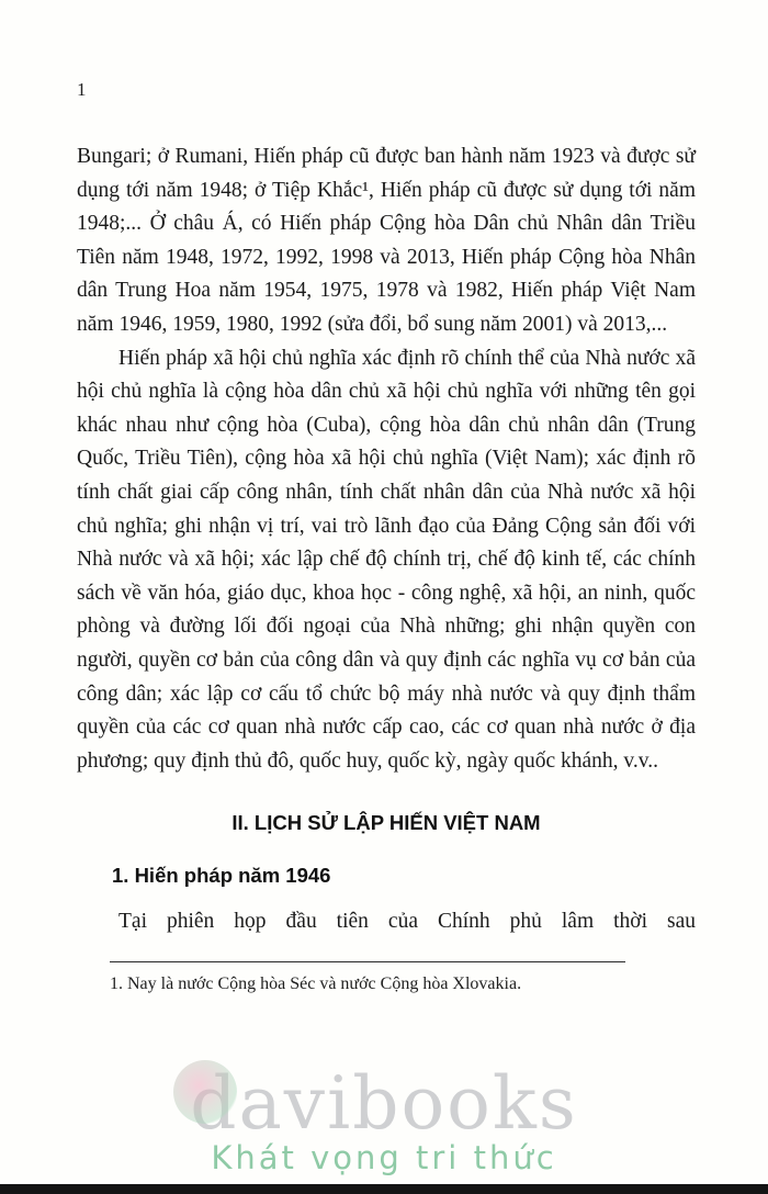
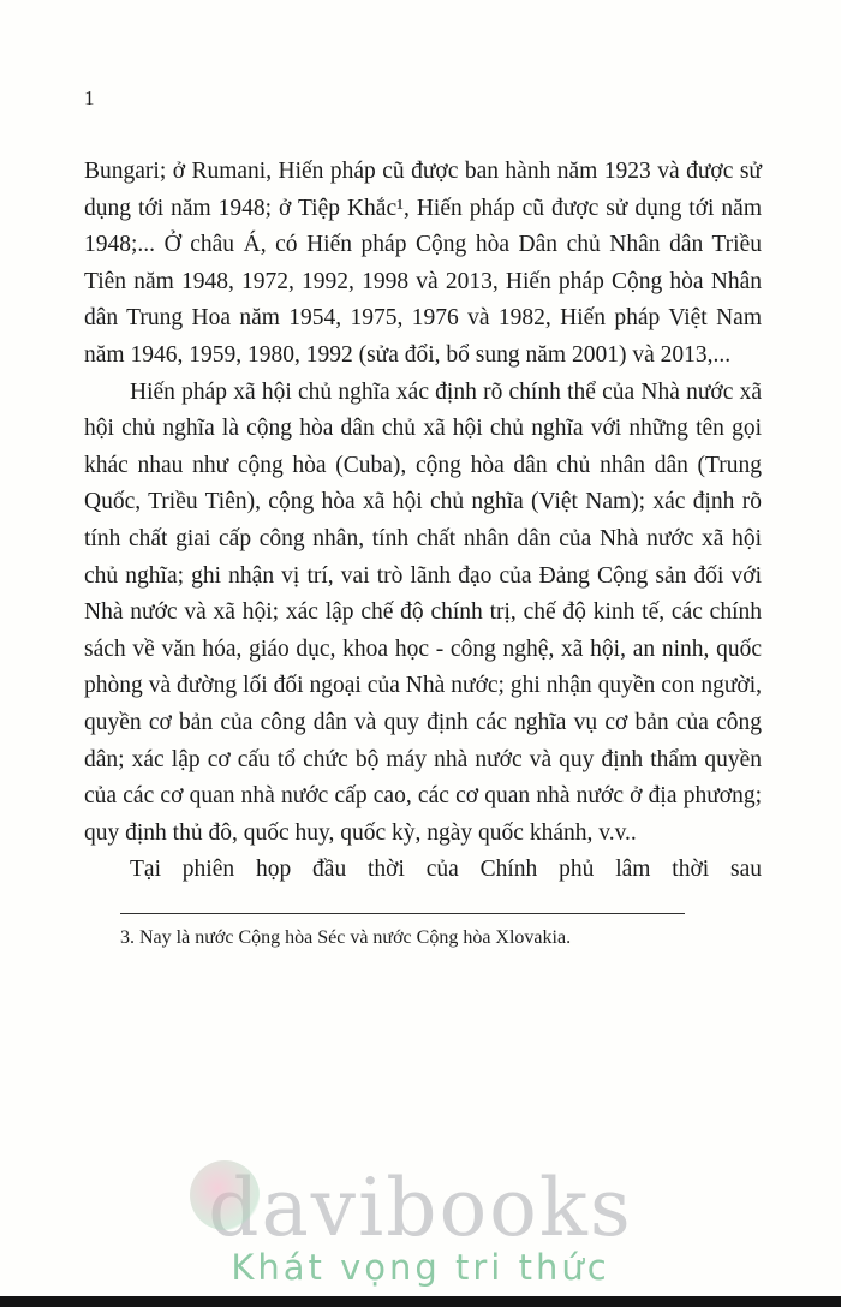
  1
- Bungari; ở Rumani, Hiến pháp cũ được ban hành năm 1923 và được sử dụng tới năm 1948; ở Tiệp Khắc¹, Hiến pháp cũ được sử dụng tới năm 1948;... Ở châu Á, có Hiến pháp Cộng hòa Dân chủ Nhân dân Triều Tiên năm 1948, 1972, 1992, 1998 và 2013, Hiến pháp Cộng hòa Nhân dân Trung Hoa năm 1954, 1975, 1978 và 1982, Hiến pháp Việt Nam năm 1946, 1959, 1980, 1992 (sửa đổi, bổ sung năm 2001) và 2013,...
+ Bungari; ở Rumani, Hiến pháp cũ được ban hành năm 1923 và được sử dụng tới năm 1948; ở Tiệp Khắc¹, Hiến pháp cũ được sử dụng tới năm 1948;... Ở châu Á, có Hiến pháp Cộng hòa Dân chủ Nhân dân Triều Tiên năm 1948, 1972, 1992, 1998 và 2013, Hiến pháp Cộng hòa Nhân dân Trung Hoa năm 1954, 1975, 1976 và 1982, Hiến pháp Việt Nam năm 1946, 1959, 1980, 1992 (sửa đổi, bổ sung năm 2001) và 2013,...
- Hiến pháp xã hội chủ nghĩa xác định rõ chính thể của Nhà nước xã hội chủ nghĩa là cộng hòa dân chủ xã hội chủ nghĩa với những tên gọi khác nhau như cộng hòa (Cuba), cộng hòa dân chủ nhân dân (Trung Quốc, Triều Tiên), cộng hòa xã hội chủ nghĩa (Việt Nam); xác định rõ tính chất giai cấp công nhân, tính chất nhân dân của Nhà nước xã hội chủ nghĩa; ghi nhận vị trí, vai trò lãnh đạo của Đảng Cộng sản đối với Nhà nước và xã hội; xác lập chế độ chính trị, chế độ kinh tế, các chính sách về văn hóa, giáo dục, khoa học - công nghệ, xã hội, an ninh, quốc phòng và đường lối đối ngoại của Nhà những; ghi nhận quyền con người, quyền cơ bản của công dân và quy định các nghĩa vụ cơ bản của công dân; xác lập cơ cấu tổ chức bộ máy nhà nước và quy định thẩm quyền của các cơ quan nhà nước cấp cao, các cơ quan nhà nước ở địa phương; quy định thủ đô, quốc huy, quốc kỳ, ngày quốc khánh, v.v..
+ Hiến pháp xã hội chủ nghĩa xác định rõ chính thể của Nhà nước xã hội chủ nghĩa là cộng hòa dân chủ xã hội chủ nghĩa với những tên gọi khác nhau như cộng hòa (Cuba), cộng hòa dân chủ nhân dân (Trung Quốc, Triều Tiên), cộng hòa xã hội chủ nghĩa (Việt Nam); xác định rõ tính chất giai cấp công nhân, tính chất nhân dân của Nhà nước xã hội chủ nghĩa; ghi nhận vị trí, vai trò lãnh đạo của Đảng Cộng sản đối với Nhà nước và xã hội; xác lập chế độ chính trị, chế độ kinh tế, các chính sách về văn hóa, giáo dục, khoa học - công nghệ, xã hội, an ninh, quốc phòng và đường lối đối ngoại của Nhà nước; ghi nhận quyền con người, quyền cơ bản của công dân và quy định các nghĩa vụ cơ bản của công dân; xác lập cơ cấu tổ chức bộ máy nhà nước và quy định thẩm quyền của các cơ quan nhà nước cấp cao, các cơ quan nhà nước ở địa phương; quy định thủ đô, quốc huy, quốc kỳ, ngày quốc khánh, v.v..
- II. LỊCH SỬ LẬP HIẾN VIỆT NAM
- 1. Hiến pháp năm 1946
- Tại phiên họp đầu tiên của Chính phủ lâm thời sau
+ Tại phiên họp đầu thời của Chính phủ lâm thời sau
- 1. Nay là nước Cộng hòa Séc và nước Cộng hòa Xlovakia.
+ 3. Nay là nước Cộng hòa Séc và nước Cộng hòa Xlovakia.
  avibooks
  Khát vọng tri thức
